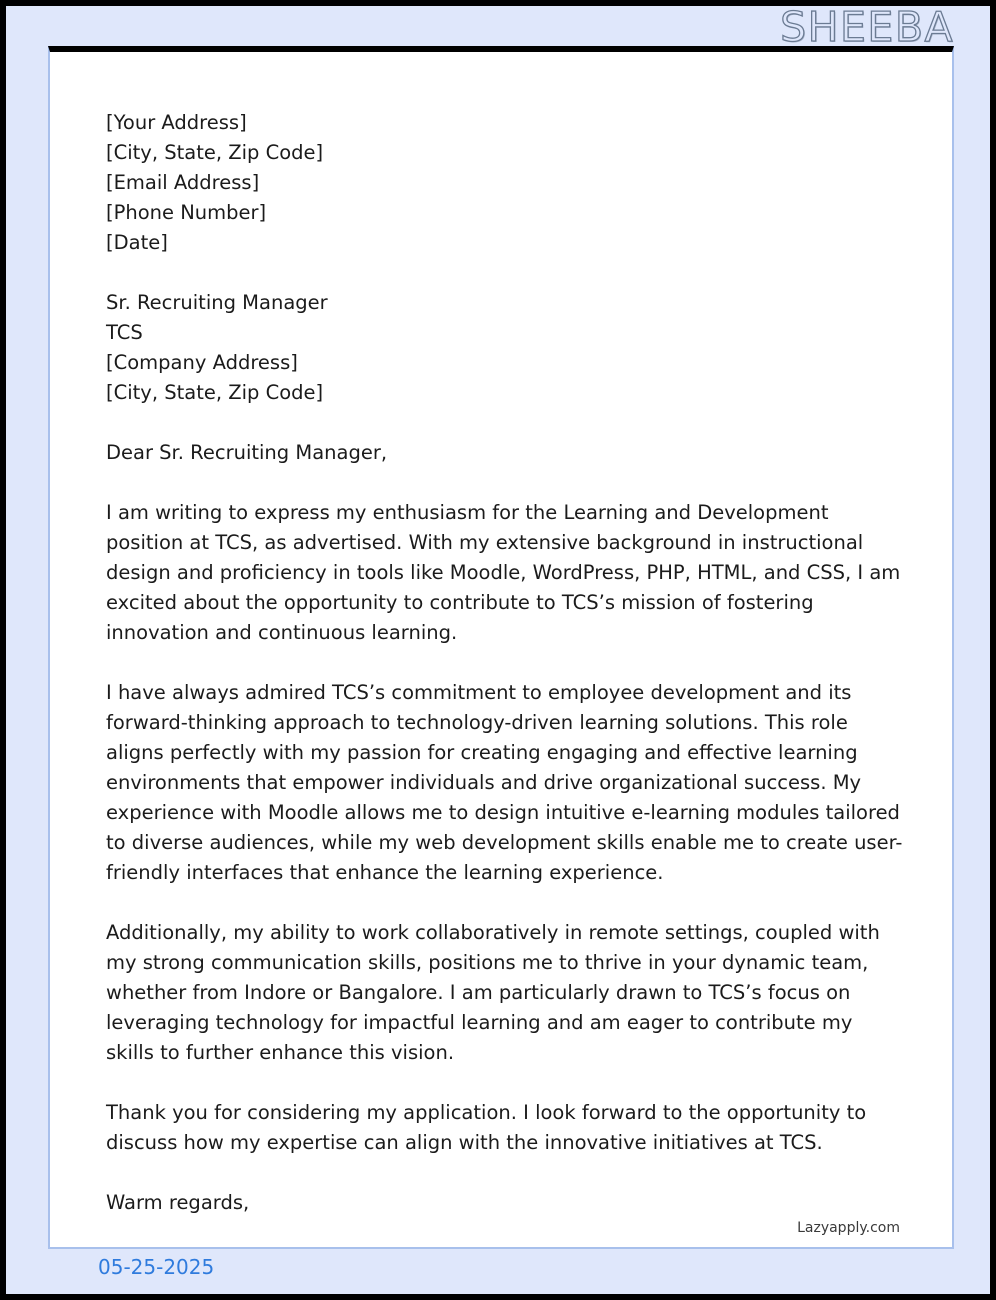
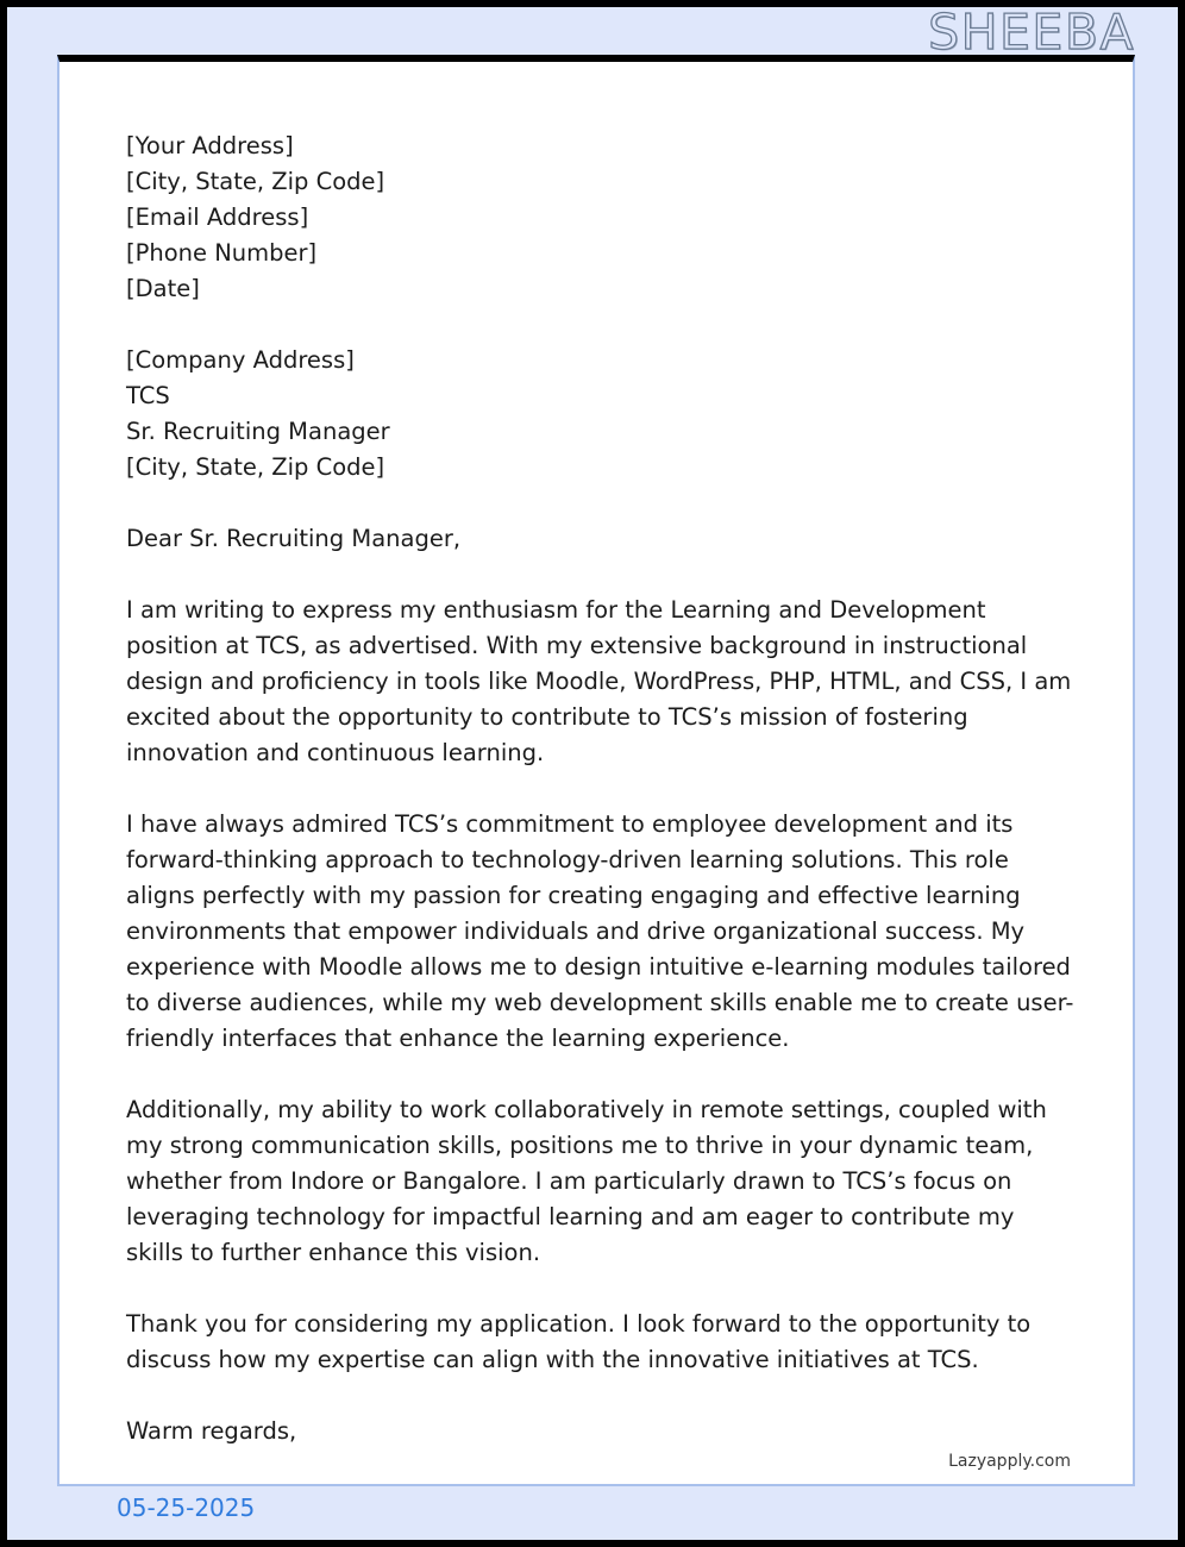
  SHEEBA
  [Your Address]
  [City, State, Zip Code]
  [Email Address]
  [Phone Number]
  [Date]
- Sr. Recruiting Manager
+ [Company Address]
  TCS
- [Company Address]
+ Sr. Recruiting Manager
  [City, State, Zip Code]
  Dear Sr. Recruiting Manager,
  I am writing to express my enthusiasm for the Learning and Development position at TCS, as advertised. With my extensive background in instructional design and proficiency in tools like Moodle, WordPress, PHP, HTML, and CSS, I am excited about the opportunity to contribute to TCS’s mission of fostering innovation and continuous learning.
  I have always admired TCS’s commitment to employee development and its forward-thinking approach to technology-driven learning solutions. This role aligns perfectly with my passion for creating engaging and effective learning environments that empower individuals and drive organizational success. My experience with Moodle allows me to design intuitive e-learning modules tailored to diverse audiences, while my web development skills enable me to create user-friendly interfaces that enhance the learning experience.
  Additionally, my ability to work collaboratively in remote settings, coupled with my strong communication skills, positions me to thrive in your dynamic team, whether from Indore or Bangalore. I am particularly drawn to TCS’s focus on leveraging technology for impactful learning and am eager to contribute my skills to further enhance this vision.
  Thank you for considering my application. I look forward to the opportunity to discuss how my expertise can align with the innovative initiatives at TCS.
  Warm regards,
  Lazyapply.com
  05-25-2025
